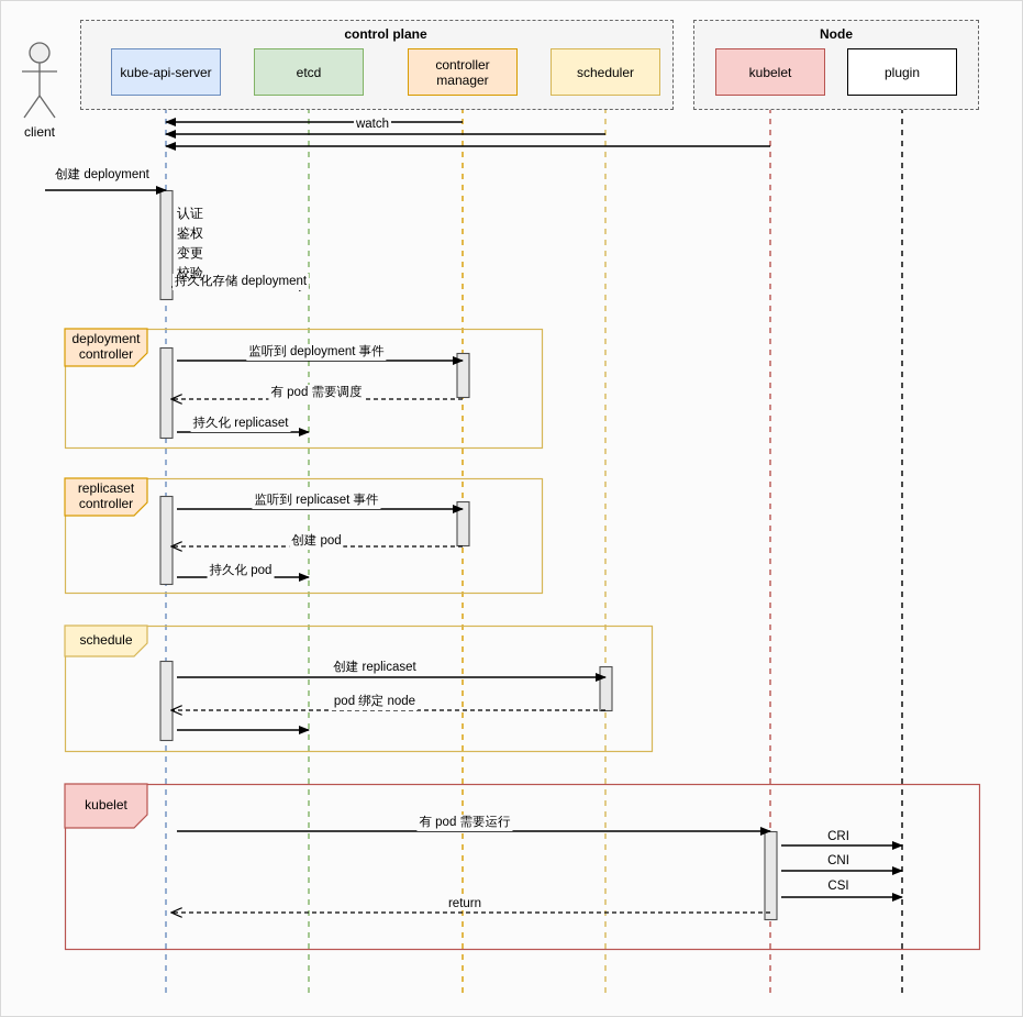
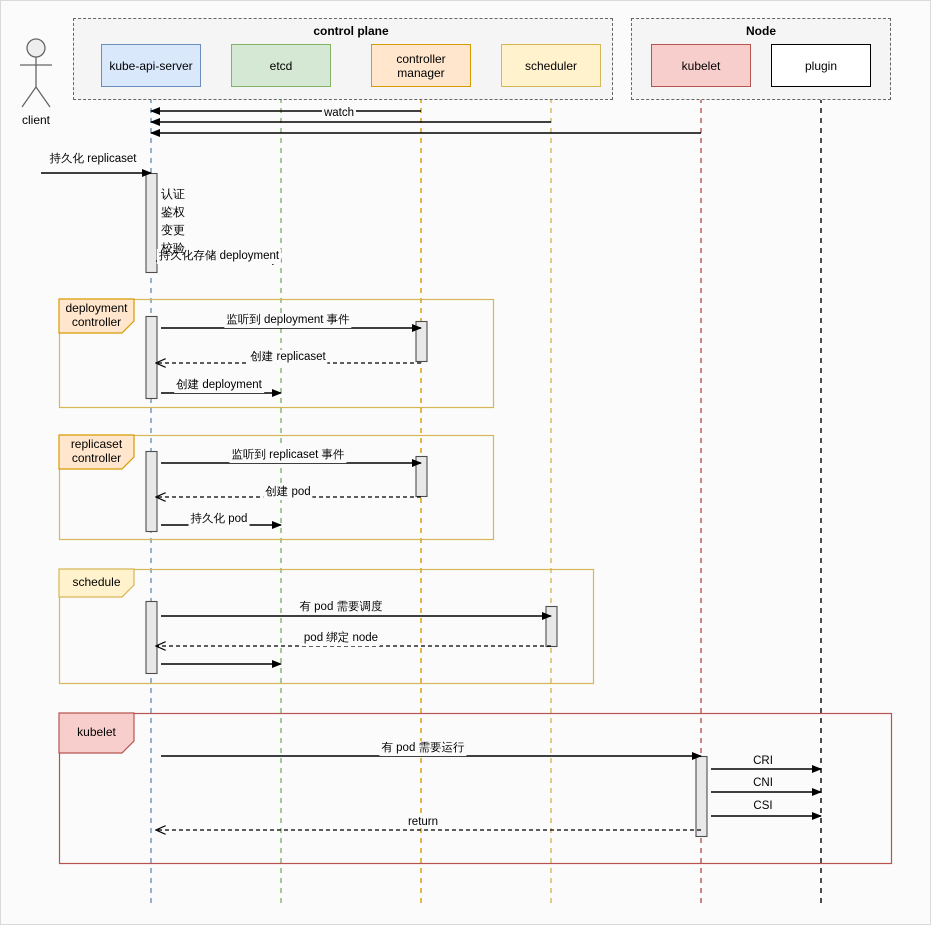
  control plane
  Node
  kube-api-server
  etcd
  controller
  manager
  scheduler
  kubelet
  plugin
  client
  deployment
  controller
  replicaset
  controller
  schedule
  kubelet
  watch
- 创建 deployment
+ 持久化 replicaset
  持久化存储 deployment
  监听到 deployment 事件
- 有 pod 需要调度
+ 创建 replicaset
- 持久化 replicaset
+ 创建 deployment
  监听到 replicaset 事件
  创建 pod
  持久化 pod
- 创建 replicaset
+ 有 pod 需要调度
  pod 绑定 node
  有 pod 需要运行
  CRI
  CNI
  CSI
  return
  认证
  鉴权
  变更
  校验
